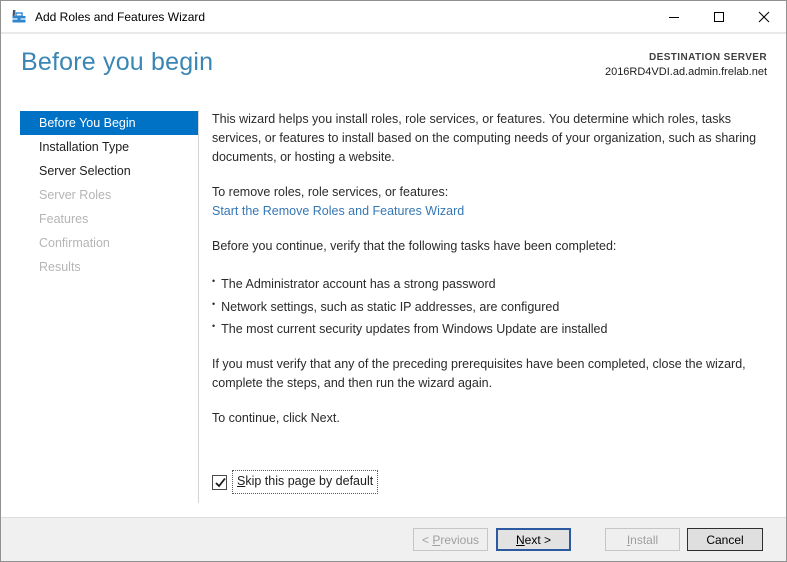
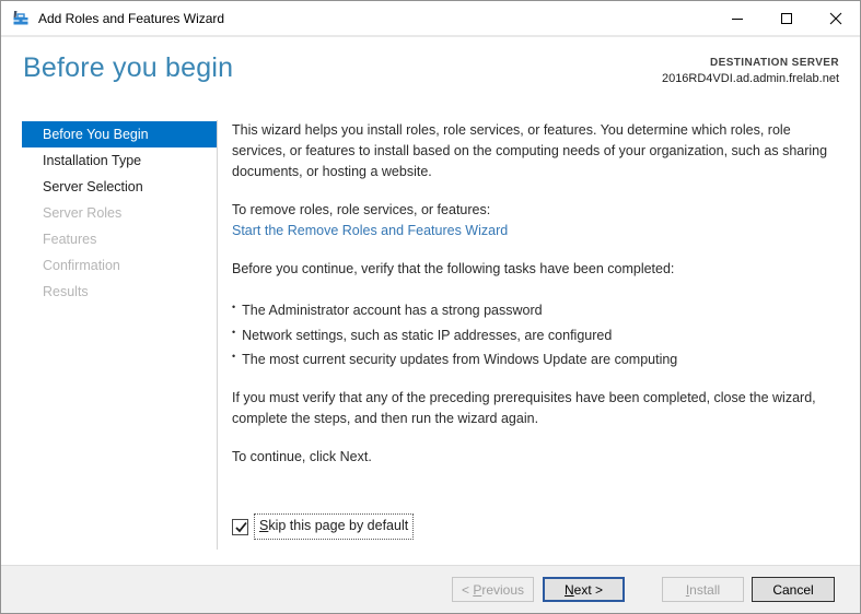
  Add Roles and Features Wizard
  Before you begin
  DESTINATION SERVER
  2016RD4VDI.ad.admin.frelab.net
  Before You Begin
  Installation Type
  Server Selection
  Server Roles
  Features
  Confirmation
  Results
- This wizard helps you install roles, role services, or features. You determine which roles, tasks services, or features to install based on the computing needs of your organization, such as sharing documents, or hosting a website.
+ This wizard helps you install roles, role services, or features. You determine which roles, role services, or features to install based on the computing needs of your organization, such as sharing documents, or hosting a website.
  To remove roles, role services, or features:
  Start the Remove Roles and Features Wizard
  Before you continue, verify that the following tasks have been completed:
  • The Administrator account has a strong password
  • Network settings, such as static IP addresses, are configured
- • The most current security updates from Windows Update are installed
+ • The most current security updates from Windows Update are computing
  If you must verify that any of the preceding prerequisites have been completed, close the wizard, complete the steps, and then run the wizard again.
  To continue, click Next.
  Skip this page by default
  < Previous
  Next >
  Install
  Cancel
